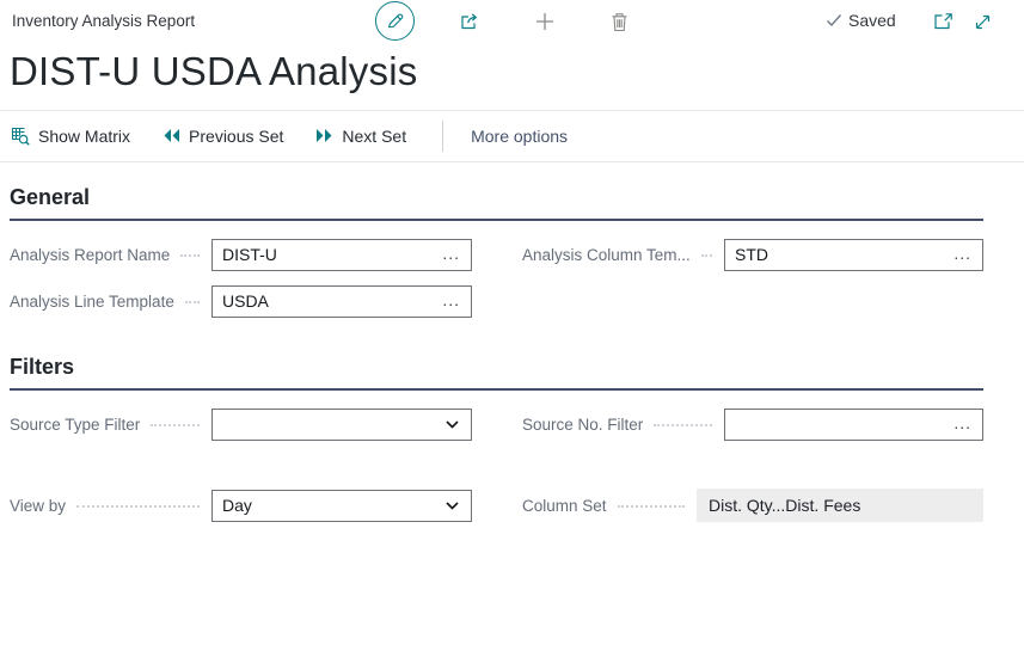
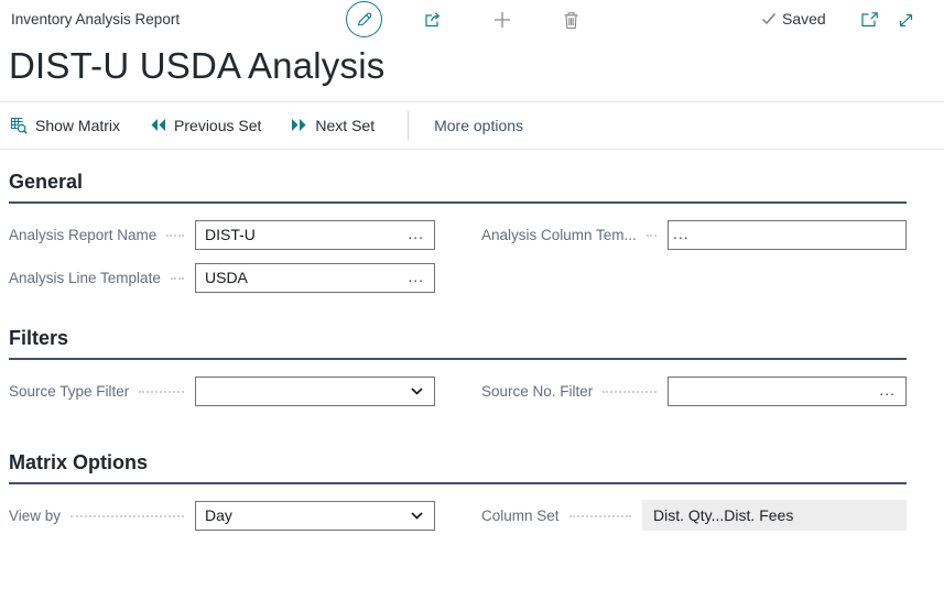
  Inventory Analysis Report
  Saved
  DIST-U USDA Analysis
  Show Matrix
  Previous Set
  Next Set
  More options
  General
  Analysis Report Name
  DIST-U
  ...
  Analysis Column Tem...
- STD
  ...
  Analysis Line Template
  USDA
  ...
  Filters
  Source Type Filter
  Source No. Filter
  ...
+ Matrix Options
  View by
  Day
  Column Set
  Dist. Qty...Dist. Fees
